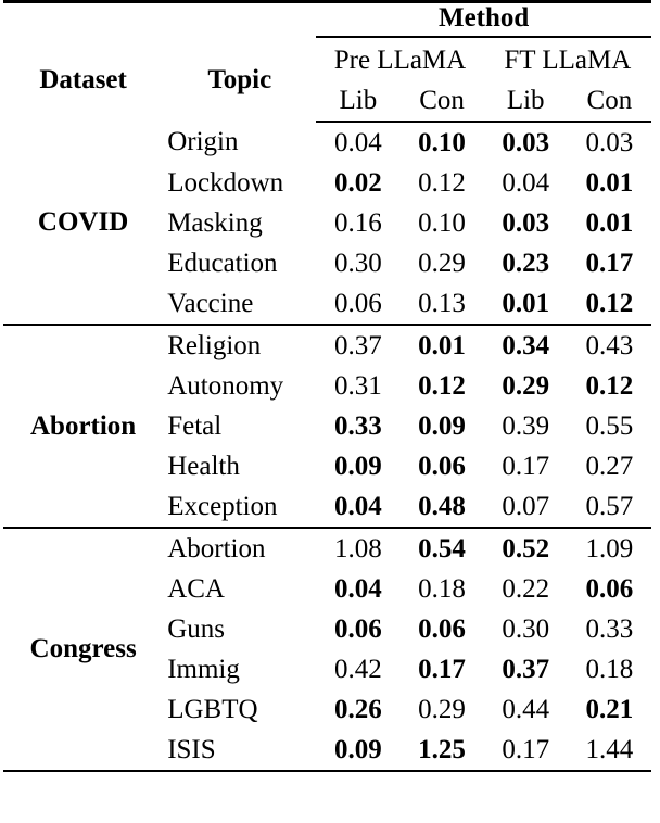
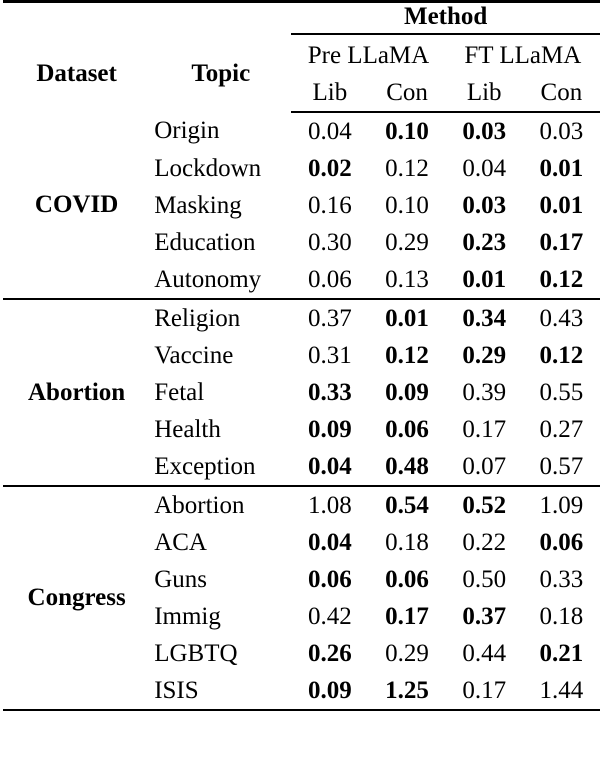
  		Method
  Dataset	Topic	Pre LLaMA	FT LLaMA
  Lib	Con	Lib	Con
  COVID	Origin	0.04	0.10	0.03	0.03
  Lockdown	0.02	0.12	0.04	0.01
  Masking	0.16	0.10	0.03	0.01
  Education	0.30	0.29	0.23	0.17
- Vaccine	0.06	0.13	0.01	0.12
+ Autonomy	0.06	0.13	0.01	0.12
  Abortion	Religion	0.37	0.01	0.34	0.43
- Autonomy	0.31	0.12	0.29	0.12
+ Vaccine	0.31	0.12	0.29	0.12
  Fetal	0.33	0.09	0.39	0.55
  Health	0.09	0.06	0.17	0.27
  Exception	0.04	0.48	0.07	0.57
  Congress	Abortion	1.08	0.54	0.52	1.09
  ACA	0.04	0.18	0.22	0.06
- Guns	0.06	0.06	0.30	0.33
+ Guns	0.06	0.06	0.50	0.33
  Immig	0.42	0.17	0.37	0.18
  LGBTQ	0.26	0.29	0.44	0.21
  ISIS	0.09	1.25	0.17	1.44
